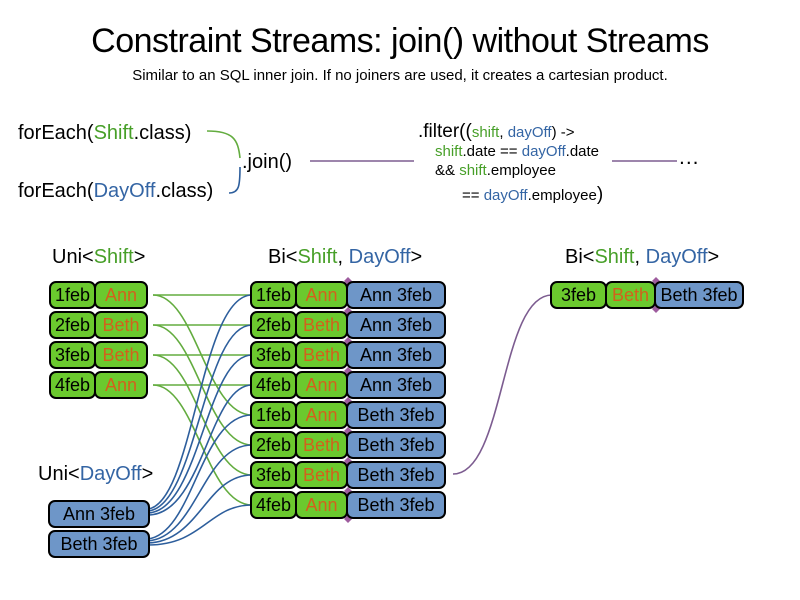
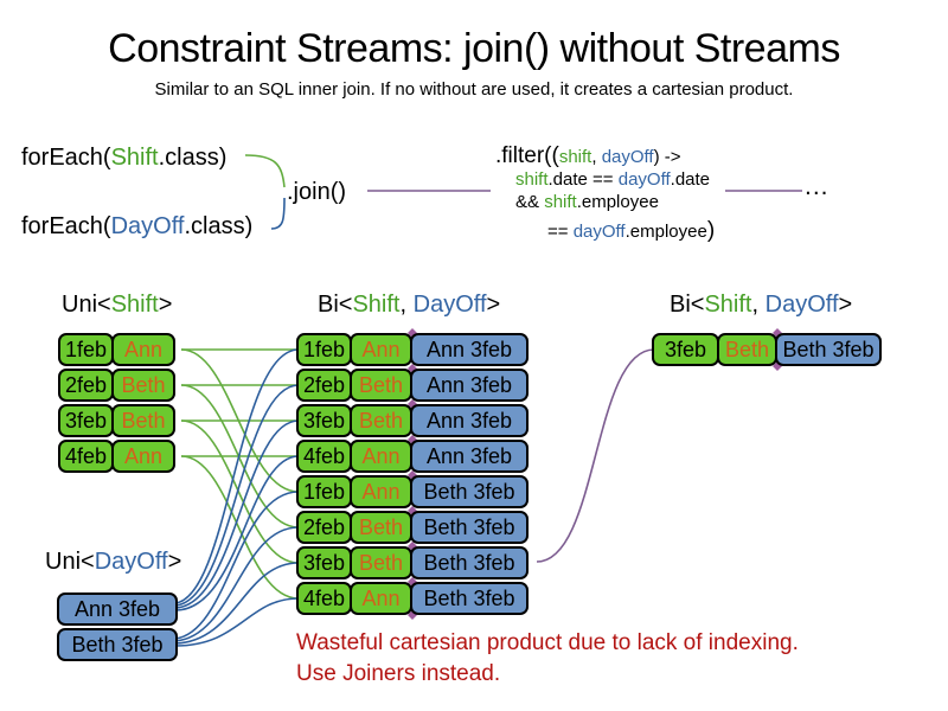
  Constraint Streams: join() without Streams
- Similar to an SQL inner join. If no joiners are used, it creates a cartesian product.
+ Similar to an SQL inner join. If no without are used, it creates a cartesian product.
  forEach(Shift.class)
  forEach(DayOff.class)
  .join()
  .filter((shift, dayOff) ->
  shift.date == dayOff.date
  && shift.employee
  == dayOff.employee)
  ...
  Uni<Shift>
  Bi<Shift, DayOff>
  Bi<Shift, DayOff>
  Uni<DayOff>
  1feb
  Ann
  2feb
  Beth
  3feb
  Beth
  4feb
  Ann
  1feb
  Ann
  Ann 3feb
  2feb
  Beth
  Ann 3feb
  3feb
  Beth
  Ann 3feb
  4feb
  Ann
  Ann 3feb
  1feb
  Ann
  Beth 3feb
  2feb
  Beth
  Beth 3feb
  3feb
  Beth
  Beth 3feb
  4feb
  Ann
  Beth 3feb
  3feb
  Beth
  Beth 3feb
  Ann 3feb
  Beth 3feb
+ Wasteful cartesian product due to lack of indexing.
+ Use Joiners instead.
